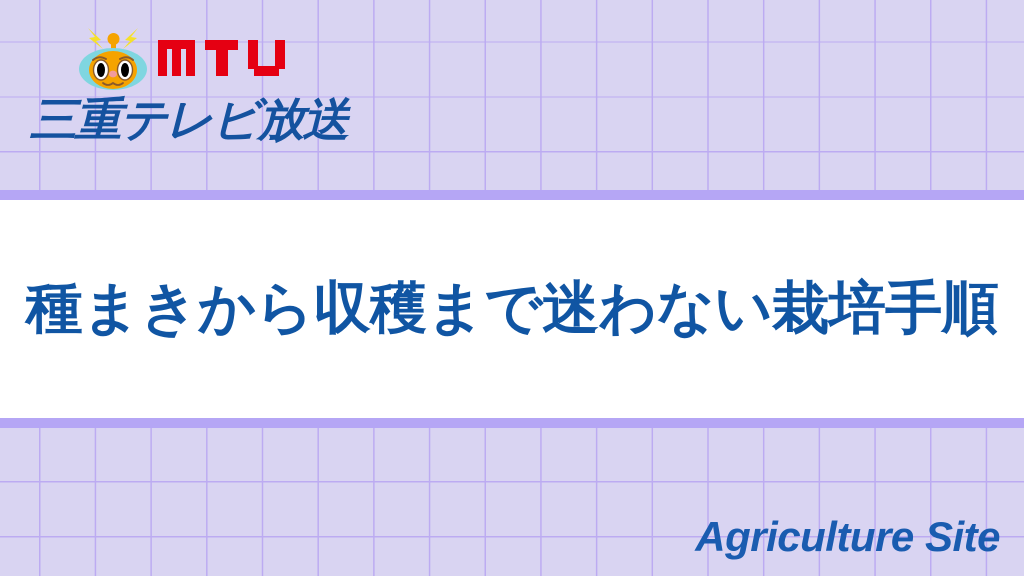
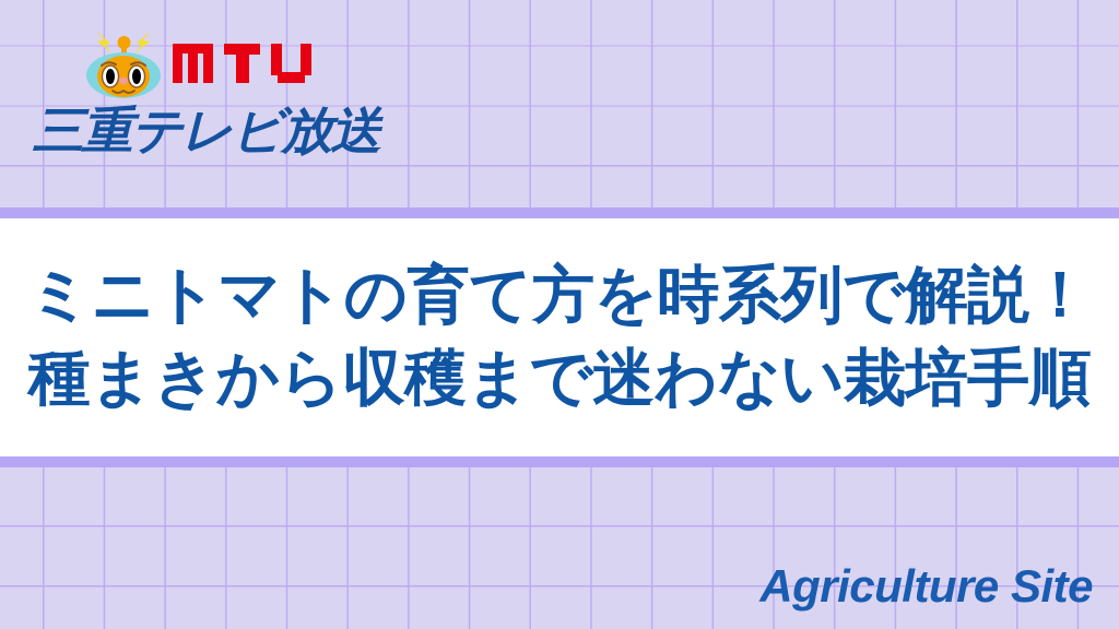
  三重テレビ放送
+ ミニトマトの育て方を時系列で解説！
  種まきから収穫まで迷わない栽培手順
  Agriculture Site
